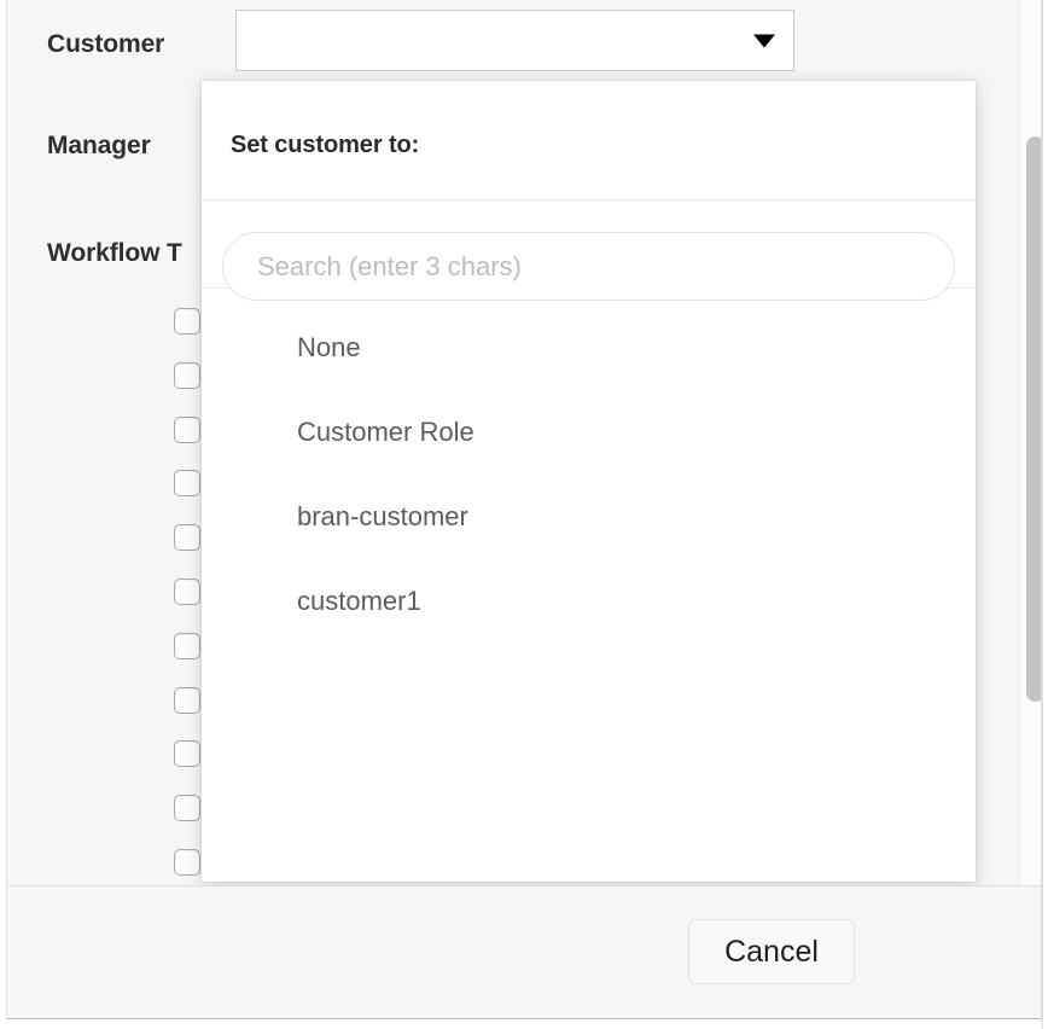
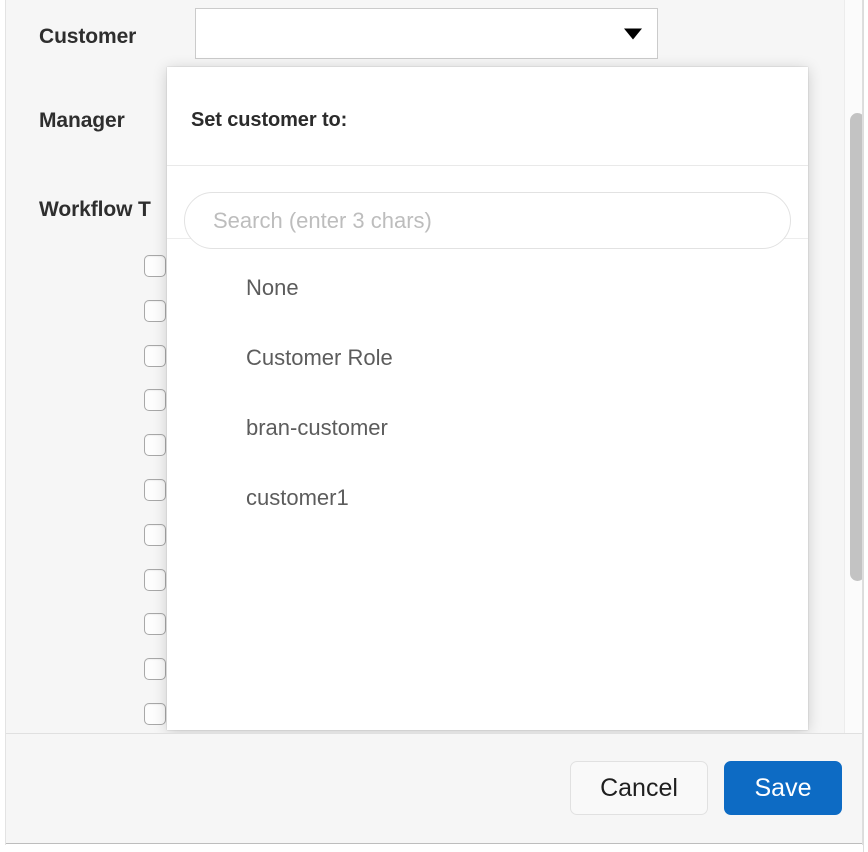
  Customer
  Manager
  Workflow T
  Set customer to:
  Search (enter 3 chars)
  None
  Customer Role
  bran-customer
  customer1
  Cancel
+ Save
